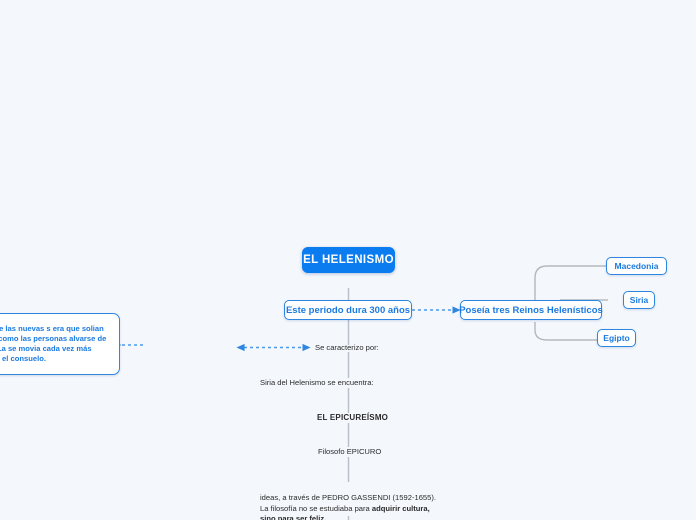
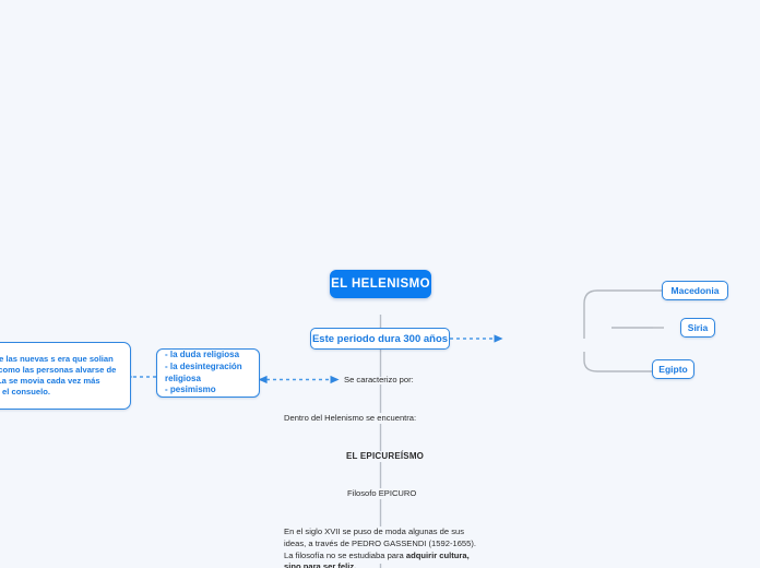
  EL HELENISMO
  Este periodo dura 300 años
- Poseía tres Reinos Helenísticos
  Macedonia
  Siria
  Egipto
+ - la duda religiosa
+ - la desintegración religiosa
+ - pesimismo
  Se caracterizo por:
- Siria del Helenismo se encuentra:
+ Dentro del Helenismo se encuentra:
  EL EPICUREÍSMO
  Filosofo EPICURO
+ En el siglo XVII se puso de moda algunas de sus
  ideas, a través de PEDRO GASSENDI (1592-1655).
  La filosofía no se estudiaba para adquirir cultura,
  sino para ser feliz.
